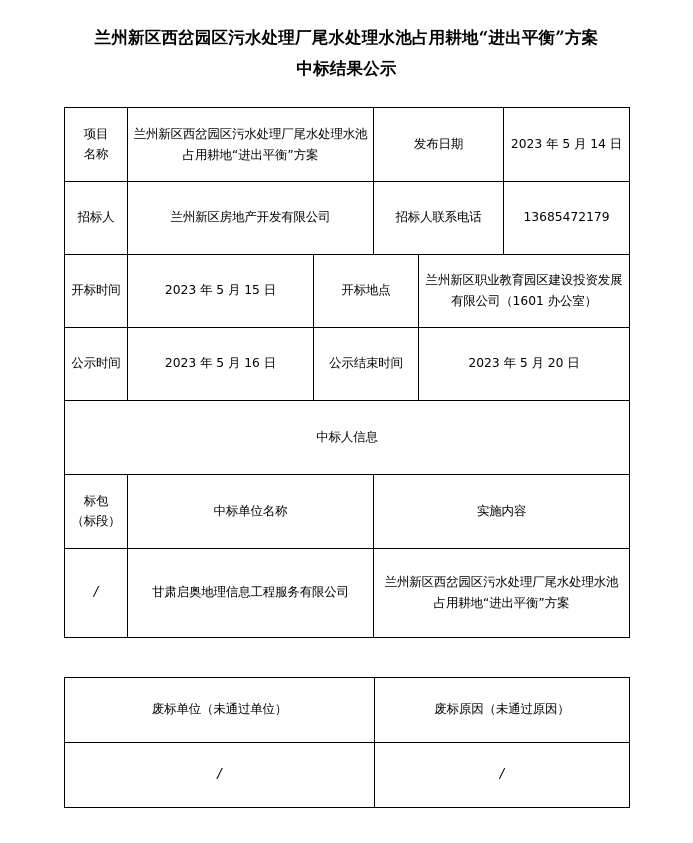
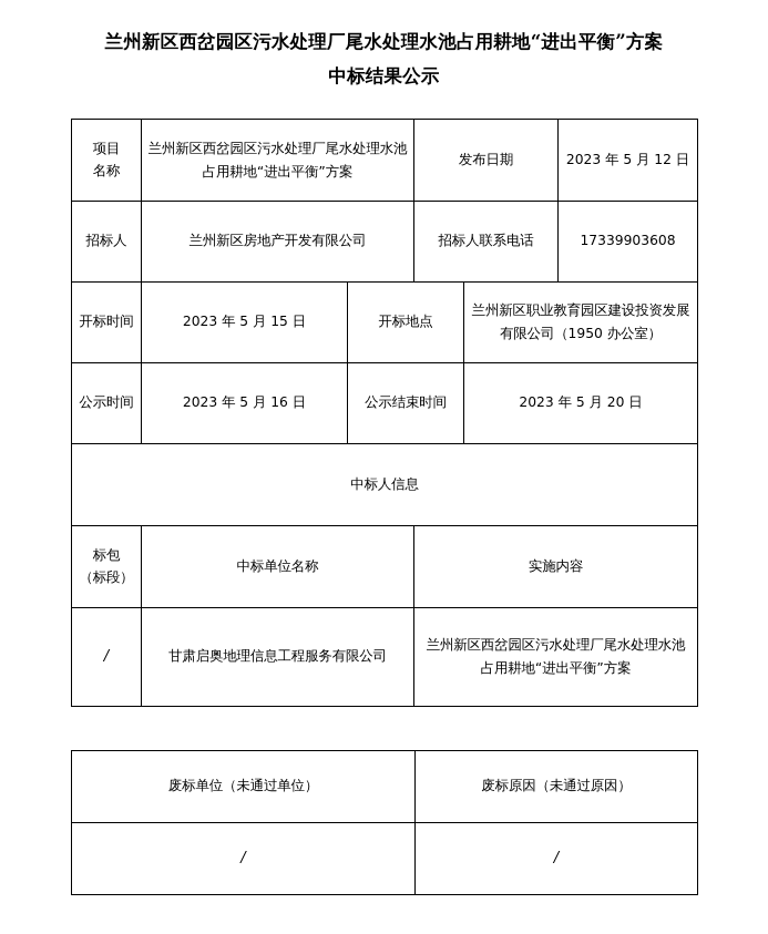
  兰州新区西岔园区污水处理厂尾水处理水池占用耕地“进出平衡”方案
  中标结果公示
- 项目 名称	兰州新区西岔园区污水处理厂尾水处理水池占用耕地“进出平衡”方案	发布日期	2023 年 5 月 14 日
+ 项目 名称	兰州新区西岔园区污水处理厂尾水处理水池占用耕地“进出平衡”方案	发布日期	2023 年 5 月 12 日
- 招标人	兰州新区房地产开发有限公司	招标人联系电话	13685472179
+ 招标人	兰州新区房地产开发有限公司	招标人联系电话	17339903608
- 开标时间	2023 年 5 月 15 日	开标地点	兰州新区职业教育园区建设投资发展有限公司（1601 办公室）
+ 开标时间	2023 年 5 月 15 日	开标地点	兰州新区职业教育园区建设投资发展有限公司（1950 办公室）
  公示时间	2023 年 5 月 16 日	公示结束时间	2023 年 5 月 20 日
  中标人信息
  标包 （标段）	中标单位名称	实施内容
  /	甘肃启奥地理信息工程服务有限公司	兰州新区西岔园区污水处理厂尾水处理水池占用耕地“进出平衡”方案
  废标单位（未通过单位）	废标原因（未通过原因）
  /	/
